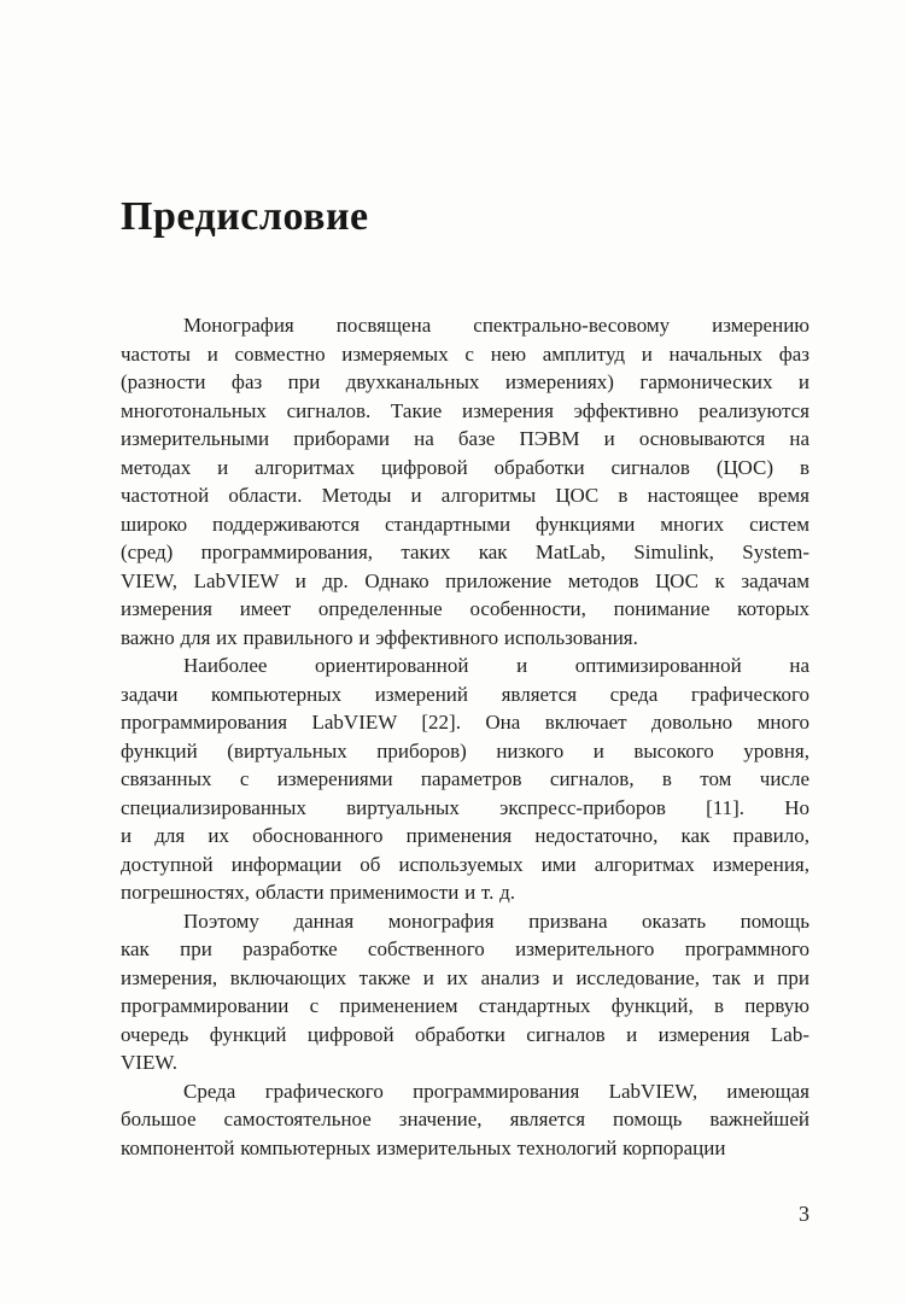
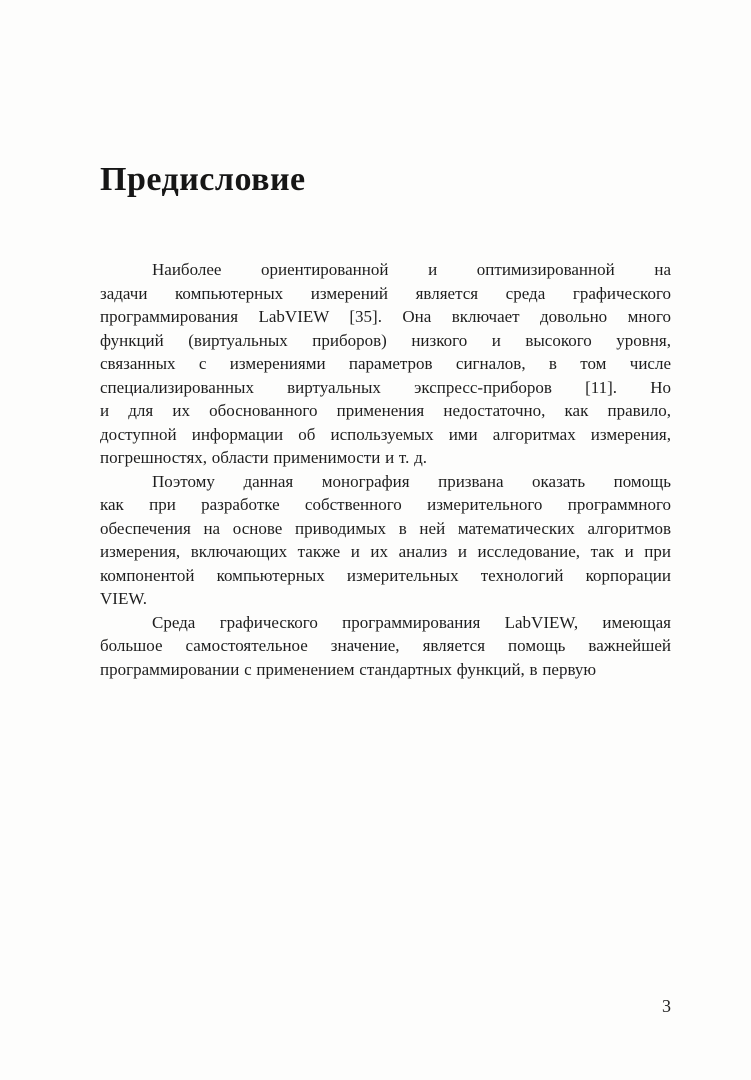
  Предисловие
- Монография посвящена спектрально-весовому измерению
- частоты и совместно измеряемых с нею амплитуд и начальных фаз
- (разности фаз при двухканальных измерениях) гармонических и
- многотональных сигналов. Такие измерения эффективно реализуются
- измерительными приборами на базе ПЭВМ и основываются на
- методах и алгоритмах цифровой обработки сигналов (ЦОС) в
- частотной области. Методы и алгоритмы ЦОС в настоящее время
- широко поддерживаются стандартными функциями многих систем
- (сред) программирования, таких как MatLab, Simulink, System-
- VIEW, LabVIEW и др. Однако приложение методов ЦОС к задачам
- измерения имеет определенные особенности, понимание которых
- важно для их правильного и эффективного использования.
  Наиболее ориентированной и оптимизированной на
  задачи компьютерных измерений является среда графического
- программирования LabVIEW [22]. Она включает довольно много
+ программирования LabVIEW [35]. Она включает довольно много
  функций (виртуальных приборов) низкого и высокого уровня,
  связанных с измерениями параметров сигналов, в том числе
  специализированных виртуальных экспресс-приборов [11]. Но
  и для их обоснованного применения недостаточно, как правило,
  доступной информации об используемых ими алгоритмах измерения,
  погрешностях, области применимости и т. д.
  Поэтому данная монография призвана оказать помощь
  как при разработке собственного измерительного программного
+ обеспечения на основе приводимых в ней математических алгоритмов
  измерения, включающих также и их анализ и исследование, так и при
- программировании с применением стандартных функций, в первую
+ компонентой компьютерных измерительных технологий корпорации
- очередь функций цифровой обработки сигналов и измерения Lab-
  VIEW.
  Среда графического программирования LabVIEW, имеющая
  большое самостоятельное значение, является помощь важнейшей
- компонентой компьютерных измерительных технологий корпорации
+ программировании с применением стандартных функций, в первую
  3
